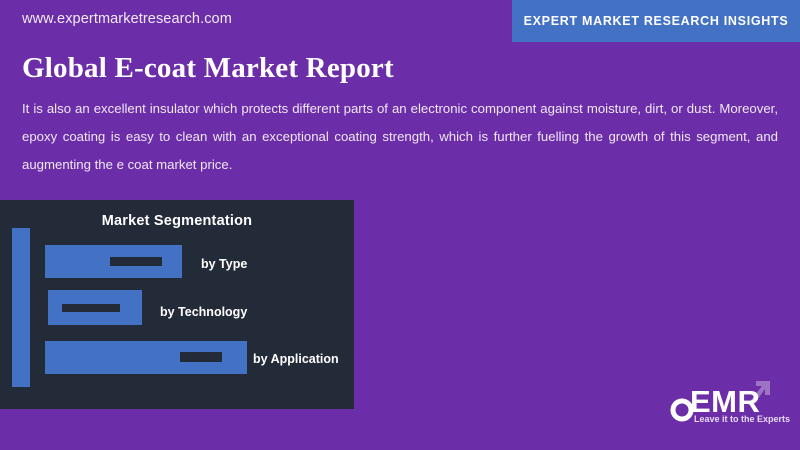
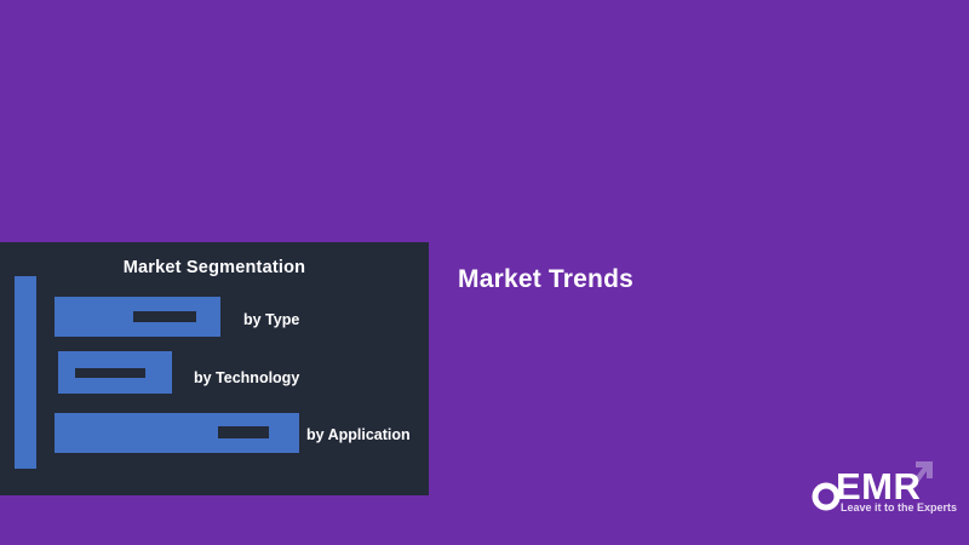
- www.expertmarketresearch.com
- EXPERT MARKET RESEARCH INSIGHTS
- Global E-coat Market Report
- It is also an excellent insulator which protects different parts of an electronic component against moisture, dirt, or dust. Moreover, epoxy coating is easy to clean with an exceptional coating strength, which is further fuelling the growth of this segment, and augmenting the e coat market price.
  Market Segmentation
  by Type
  by Technology
  by Application
+ Market Trends
  EMR
  Leave it to the Experts
